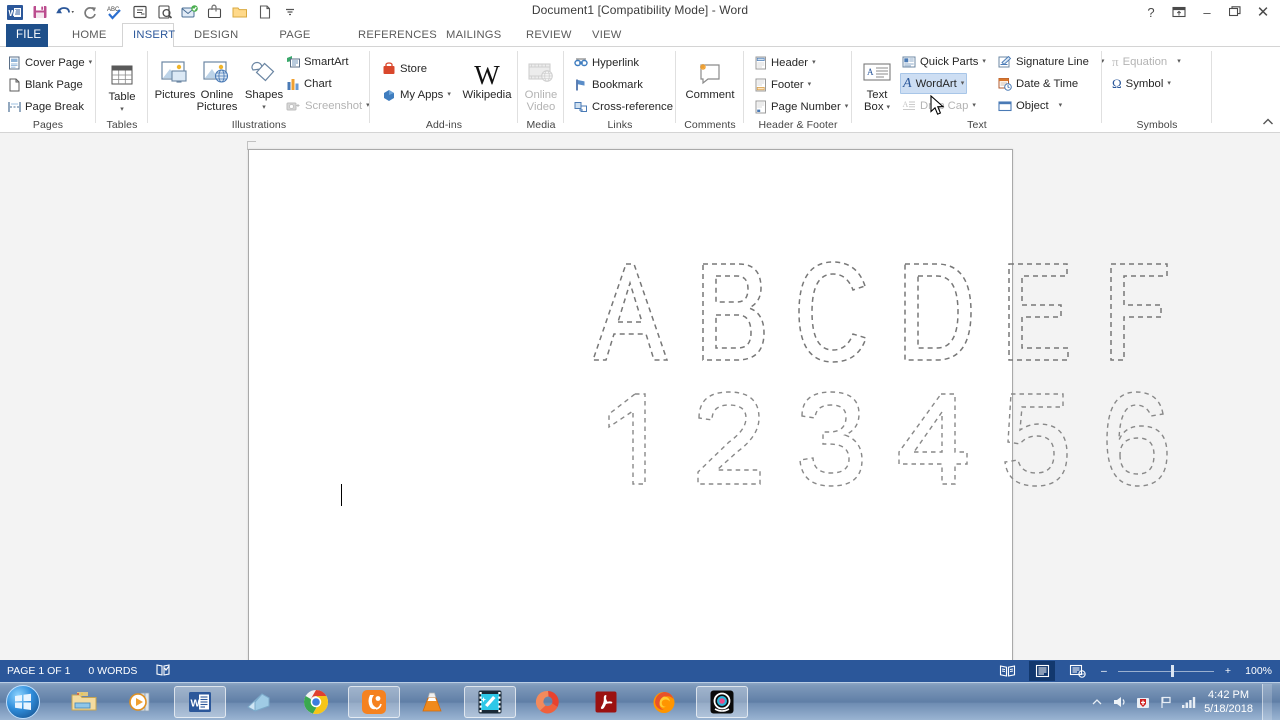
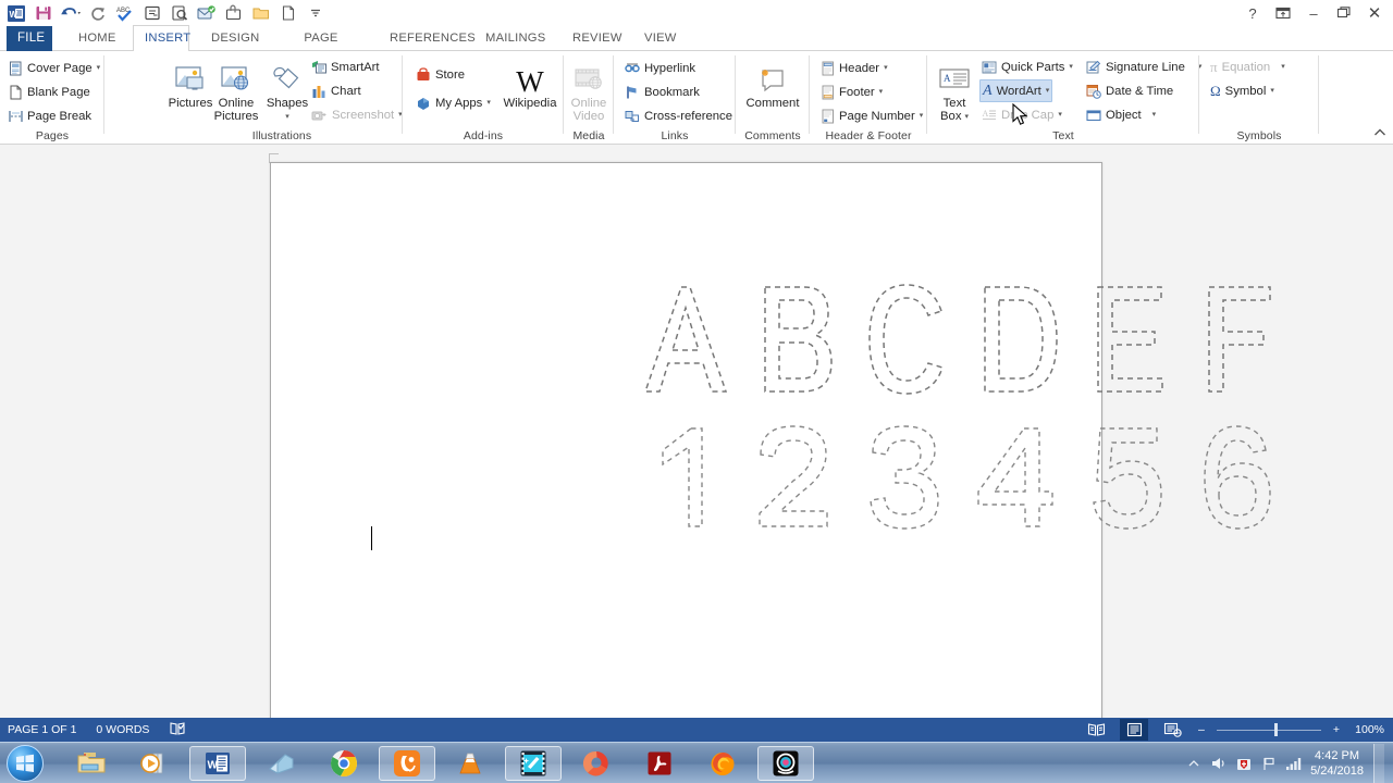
  W
- Document1 [Compatibility Mode] - Word
  ?
  –
  ✕
  FILE
  HOME
  INSERT
  DESIGN
  REFERENCES
  MAILINGS
  REVIEW
  VIEW
  Cover Page
  Blank Page
  Page Break
  Pages
- Table
- Tables
  Pictures
  Online Pictures
  Shapes
  SmartArt
  Chart
  Screenshot
  Illustrations
  Store
  My Apps
  W
  Wikipedia
  Add-ins
  Online Video
  Media
  Hyperlink
  Bookmark
  Cross-reference
  Links
  Comment
  Comments
  Header
  Footer
  Page Number
  Header & Footer
  A
  Text
  Box
  Quick Parts
  A
  WordArt
  A
  Dr Cap
  Signature Line
  Date & Time
  Object
  Text
  π
  Equation
  Ω
  Symbol
  Symbols
  PAGE 1 OF 1
  0 WORDS
  –
  +
  100%
  W
  4:42 PM
- 5/18/2018
+ 5/24/2018
